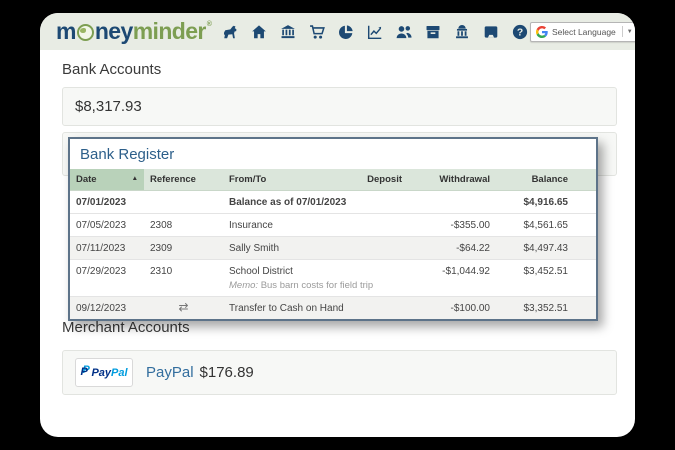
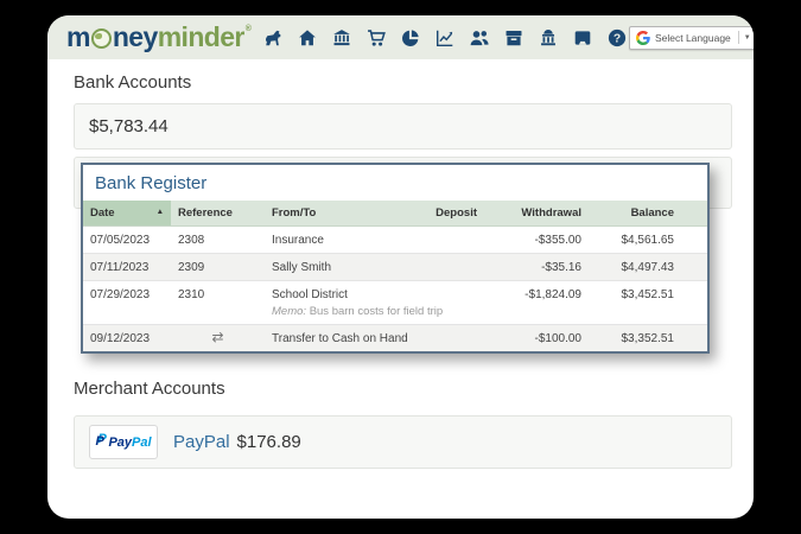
  m
  ney
  minder
  ?
  Select Language
  Bank Accounts
- $8,317.93
+ $5,783.44
  Merchant Accounts
  P
  Pay
  Pal
  PayPal
  $176.89
  Bank Register
  Date	Reference	From/To	Deposit	Withdrawal	Balance
- 07/01/2023		Balance as of 07/01/2023			$4,916.65
  07/05/2023	2308	Insurance		-$355.00	$4,561.65
- 07/11/2023	2309	Sally Smith		-$64.22	$4,497.43
+ 07/11/2023	2309	Sally Smith		-$35.16	$4,497.43
- 07/29/2023	2310	School District Memo: Bus barn costs for field trip		-$1,044.92	$3,452.51
+ 07/29/2023	2310	School District Memo: Bus barn costs for field trip		-$1,824.09	$3,452.51
  09/12/2023	⇄	Transfer to Cash on Hand		-$100.00	$3,352.51
